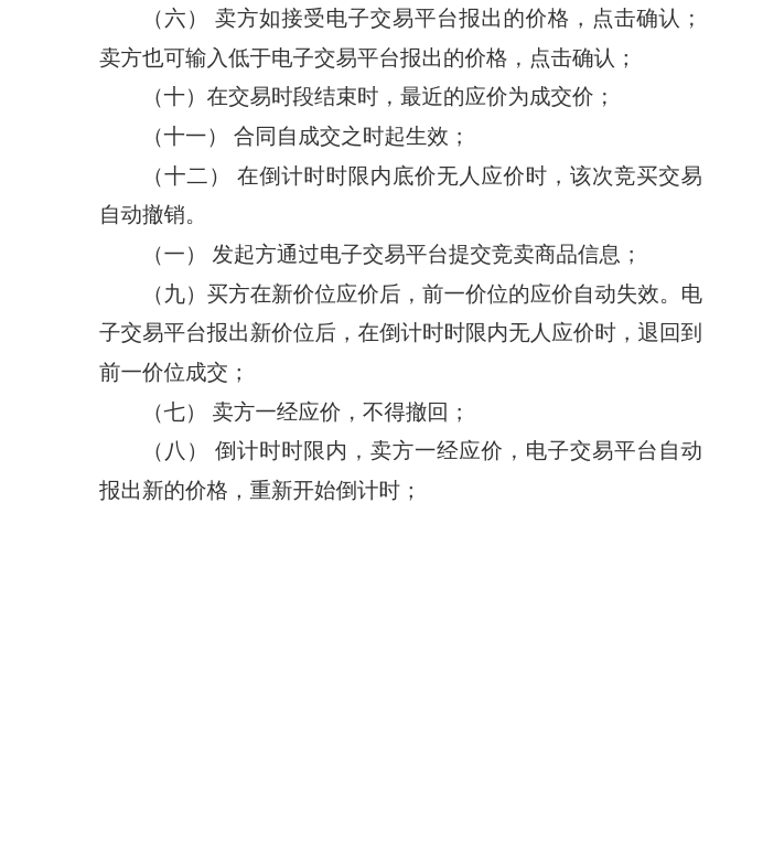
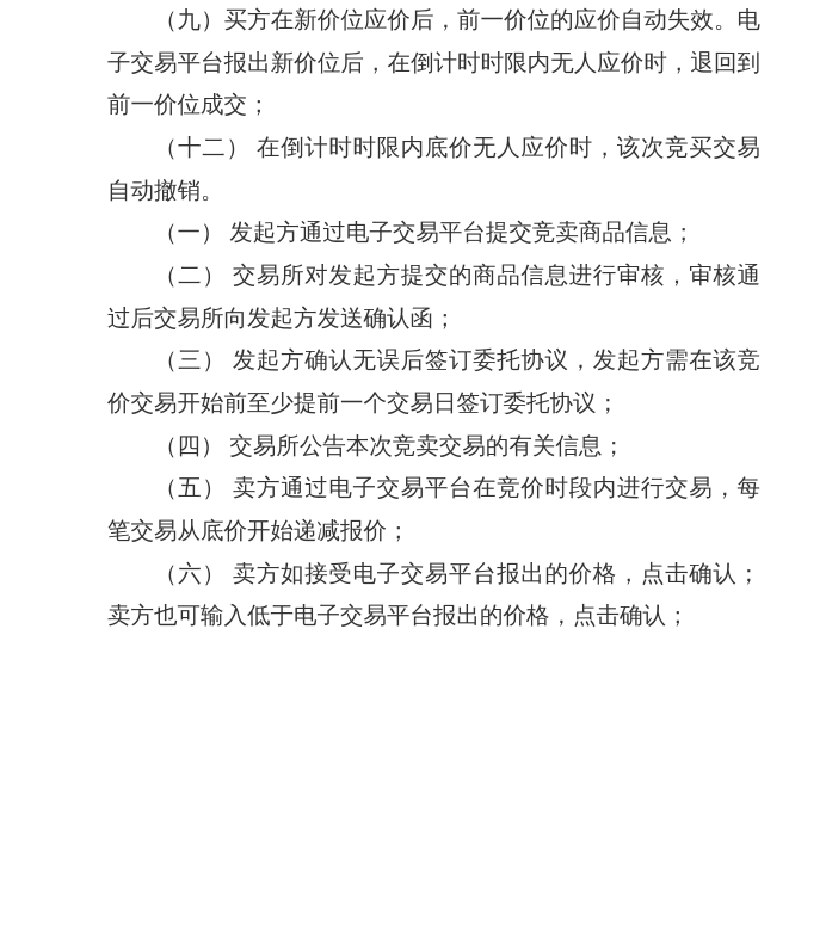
- （六） 卖方如接受电子交易平台报出的价格，点击确认；卖方也可输入低于电子交易平台报出的价格，点击确认；
+ （九）买方在新价位应价后，前一价位的应价自动失效。电子交易平台报出新价位后，在倒计时时限内无人应价时，退回到前一价位成交；
- （十）在交易时段结束时，最近的应价为成交价；
- （十一） 合同自成交之时起生效；
  （十二） 在倒计时时限内底价无人应价时，该次竞买交易自动撤销。
  （一） 发起方通过电子交易平台提交竞卖商品信息；
+ （二） 交易所对发起方提交的商品信息进行审核，审核通过后交易所向发起方发送确认函；
+ （三） 发起方确认无误后签订委托协议，发起方需在该竞价交易开始前至少提前一个交易日签订委托协议；
+ （四） 交易所公告本次竞卖交易的有关信息；
+ （五） 卖方通过电子交易平台在竞价时段内进行交易，每笔交易从底价开始递减报价；
- （九）买方在新价位应价后，前一价位的应价自动失效。电子交易平台报出新价位后，在倒计时时限内无人应价时，退回到前一价位成交；
+ （六） 卖方如接受电子交易平台报出的价格，点击确认；卖方也可输入低于电子交易平台报出的价格，点击确认；
- （七） 卖方一经应价，不得撤回；
- （八） 倒计时时限内，卖方一经应价，电子交易平台自动报出新的价格，重新开始倒计时；
